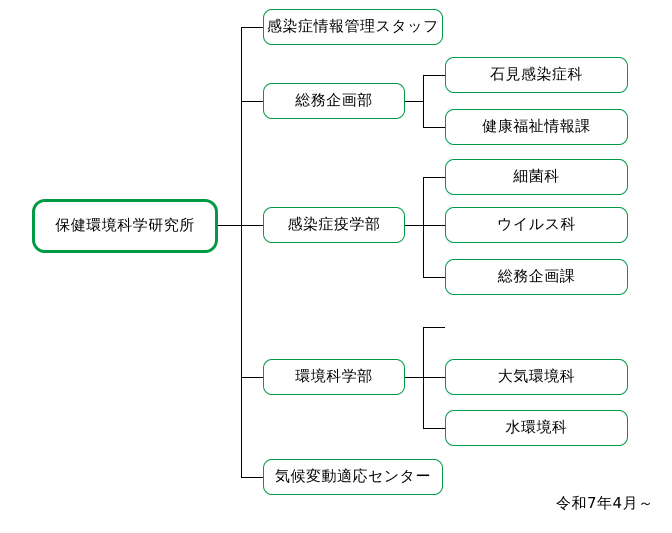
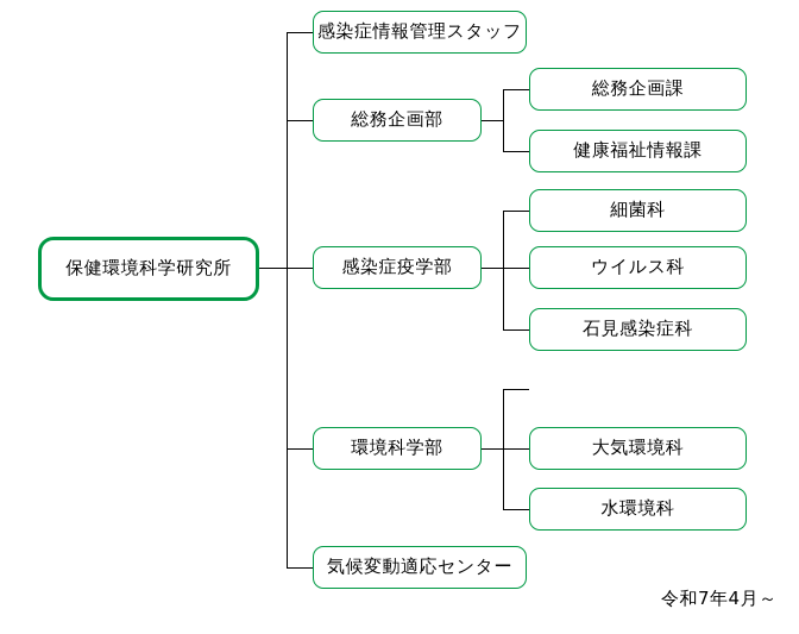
  保健環境科学研究所
  感染症情報管理スタッフ
  総務企画部
  感染症疫学部
  環境科学部
  気候変動適応センター
- 石見感染症科
+ 総務企画課
  健康福祉情報課
  細菌科
  ウイルス科
- 総務企画課
+ 石見感染症科
  大気環境科
  水環境科
  令和7年4月～
